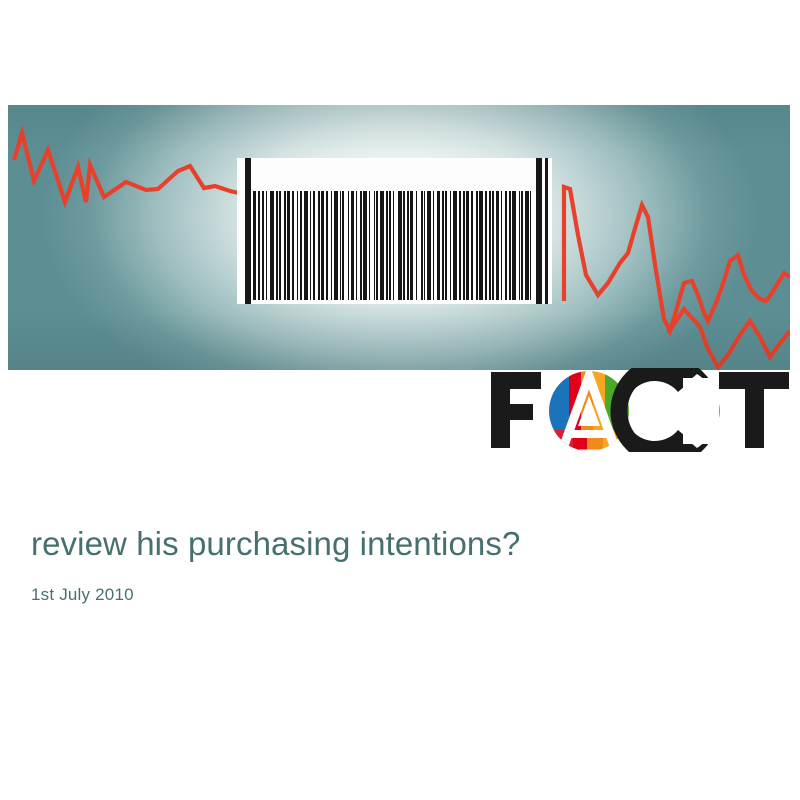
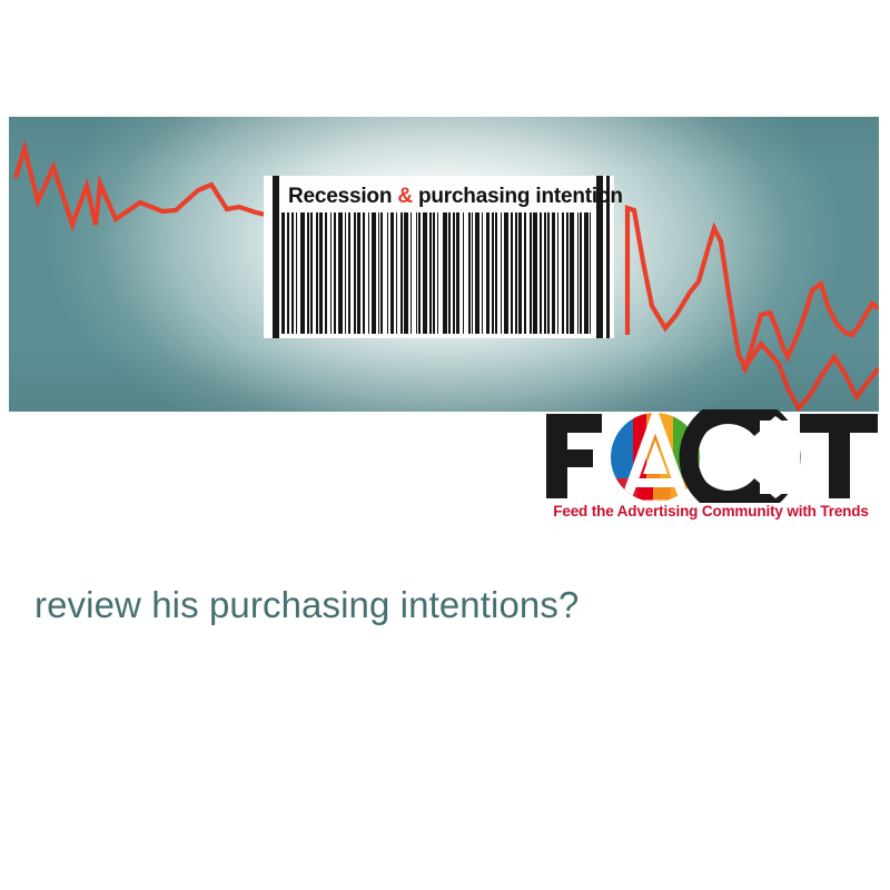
+ Recession & purchasing intention
+ Feed the Advertising Community with Trends
  review his purchasing intentions?
- 1st July 2010
